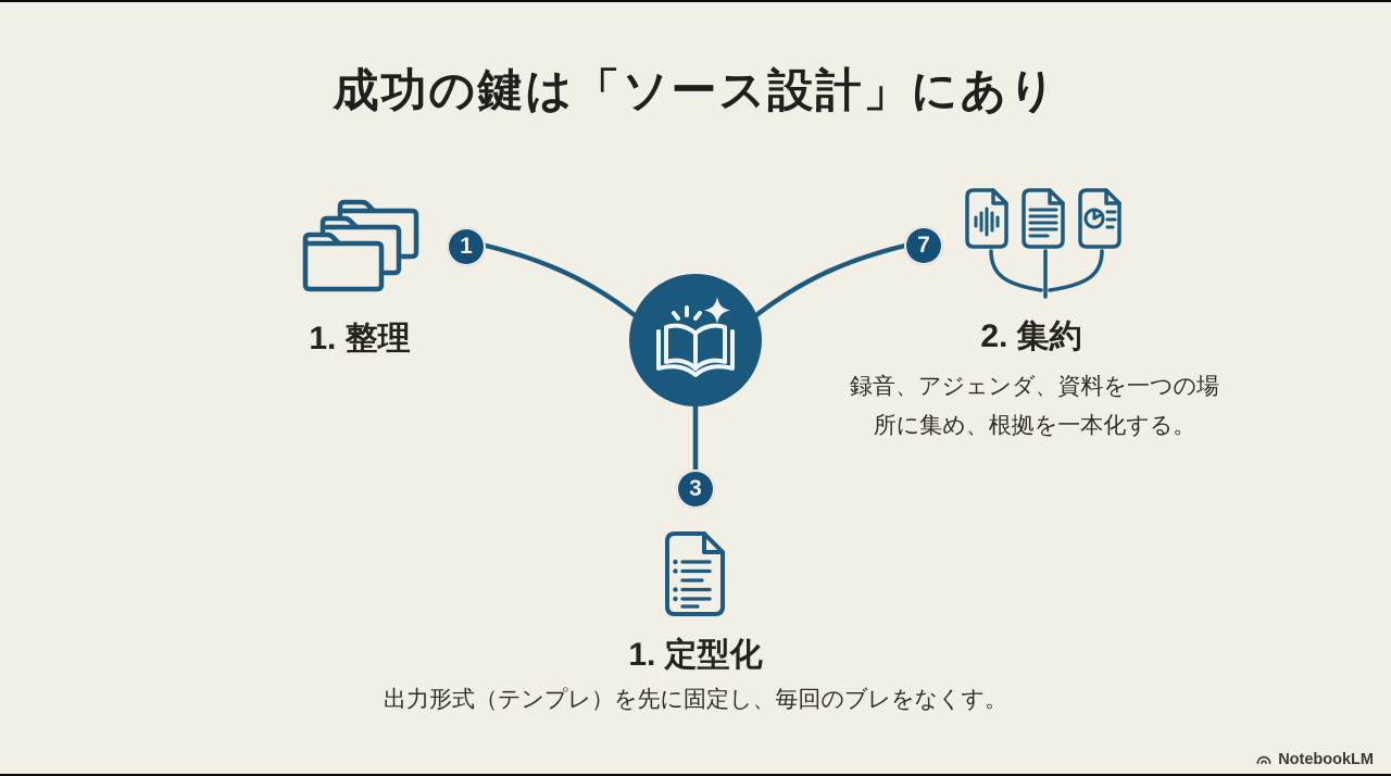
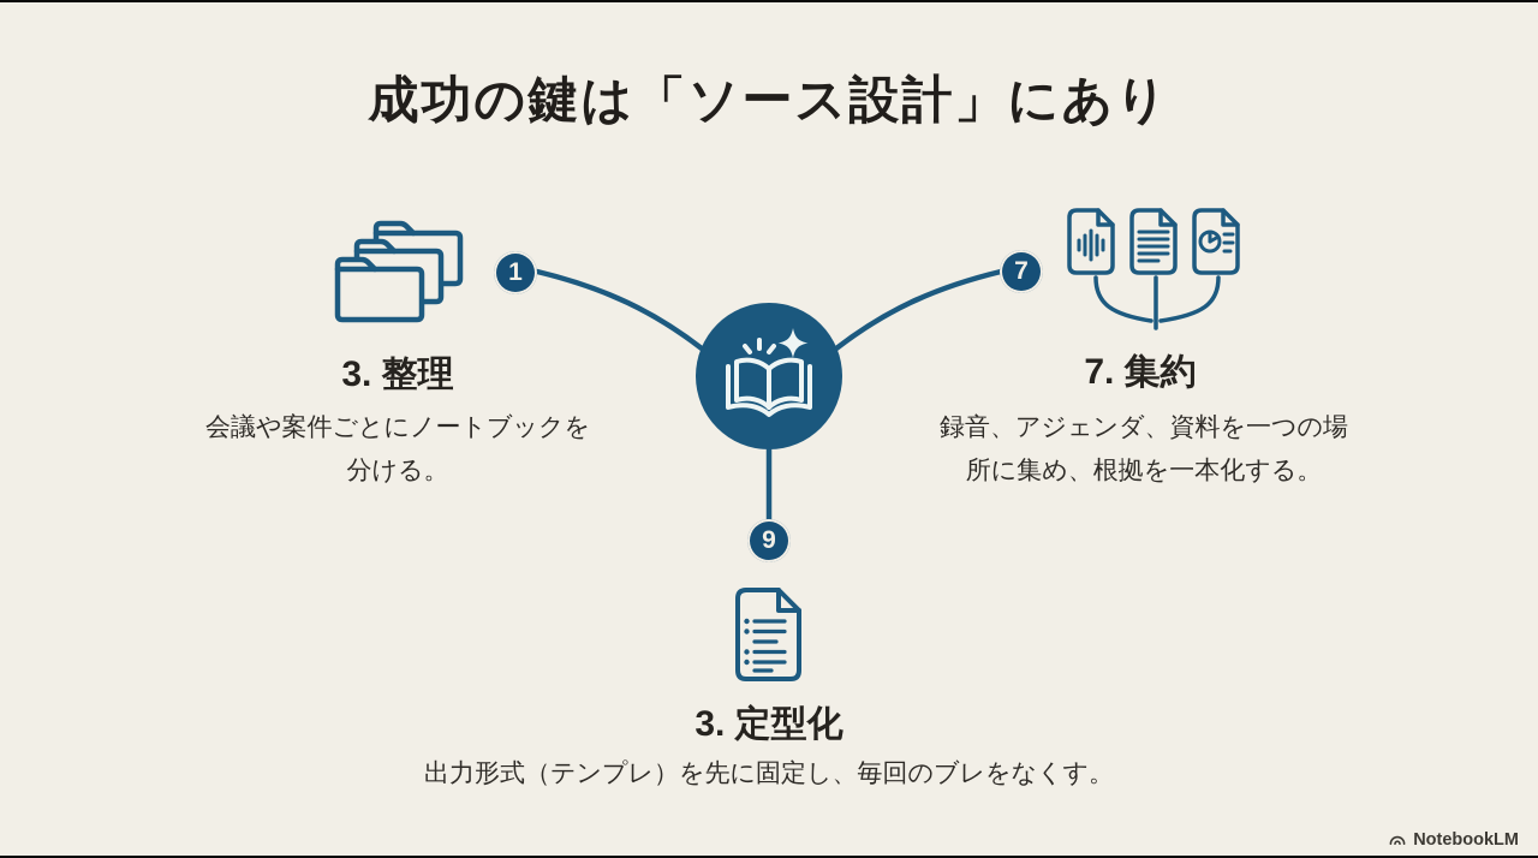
  成功の鍵は「ソース設計」にあり
  1
  7
- 3
+ 9
- 1. 整理
+ 3. 整理
- 2. 集約
+ 7. 集約
- 1. 定型化
+ 3. 定型化
+ 会議や案件ごとにノートブックを分ける。
  録音、アジェンダ、資料を一つの場所に集め、根拠を一本化する。
  出力形式（テンプレ）を先に固定し、毎回のブレをなくす。
  NotebookLM
